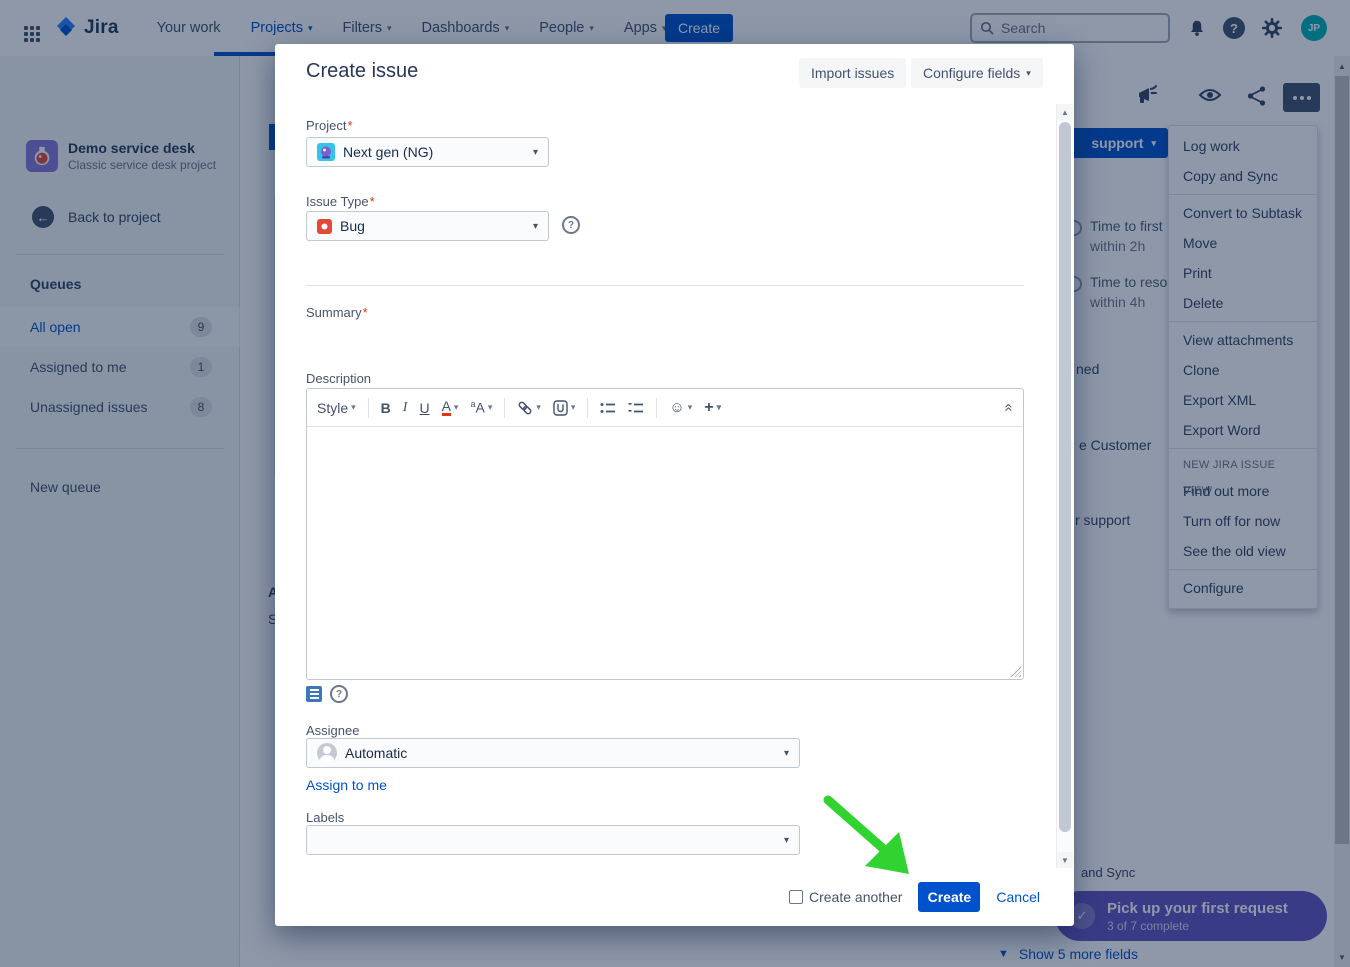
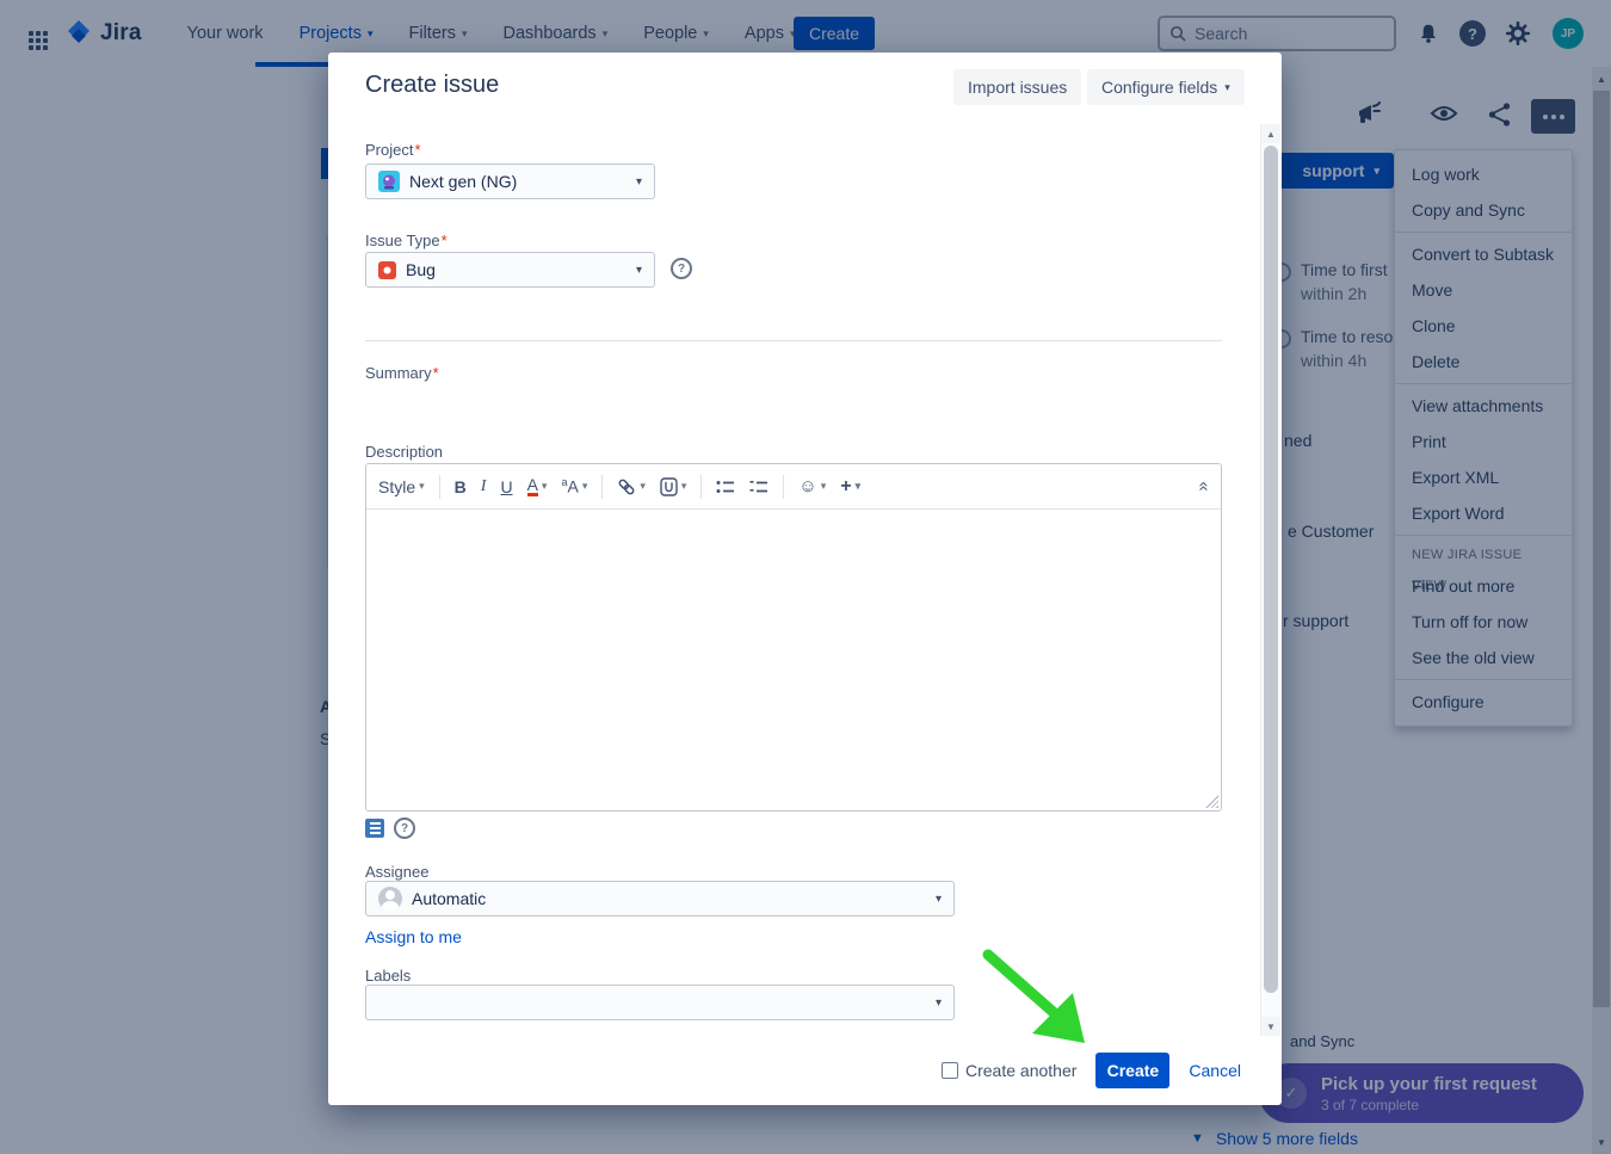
  Jira
  Your work
  Projects
  ▾
  Filters
  ▾
  Dashboards
  ▾
  People
  ▾
  Apps
  Create
  Search
  ?
  JP
- Demo service desk
- Classic service desk project
- ←
- Back to project
- Queues
- All open
- 9
- Assigned to me
- 1
- Unassigned issues
- 8
- New queue
  A
  S
  support
  ▾
  Time to first
  within 2h
  Time to reso
  within 4h
  ned
  e Customer
  r support
  and Sync
  Log work
  Copy and Sync
  Convert to Subtask
  Move
- Print
+ Clone
  Delete
  View attachments
- Clone
+ Print
  Export XML
  Export Word
  NEW JIRA ISSUE VIEW
  Find out more
  Turn off for now
  See the old view
  Configure
  ✓
  Pick up your first request
  3 of 7 complete
  ▼
  Show 5 more fields
  ▲
  ▼
  Create issue
  Import issues
  Configure fields
  ▾
  Project*
  Next gen (NG)
  ▾
  Issue Type*
  Bug
  ▾
  ?
  Summary*
  Description
  Style
  ▾
  B
  I
  U
  A
  ▾
  aA
  ▾
  ▾
  ▾
  ☺
  ▾
  +
  ▾
  ?
  Assignee
  Automatic
  ▾
  Assign to me
  Labels
  ▾
  ▲
  ▼
  Create another
  Create
  Cancel
